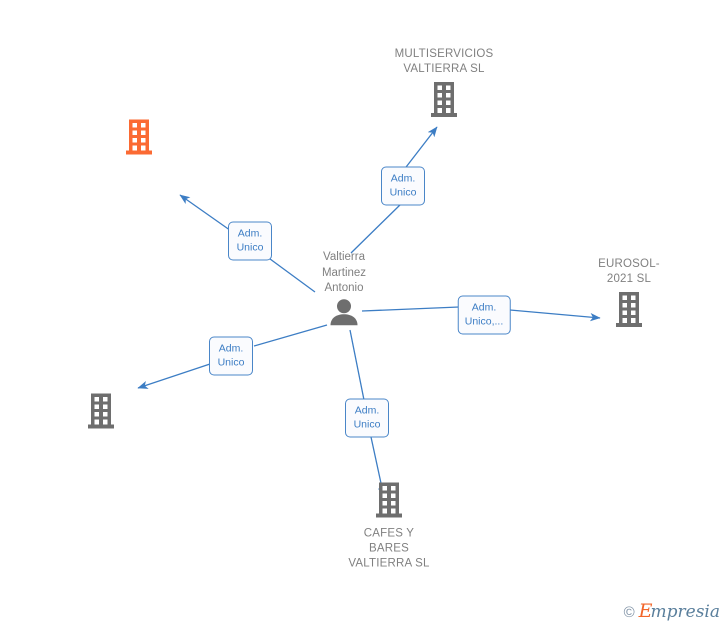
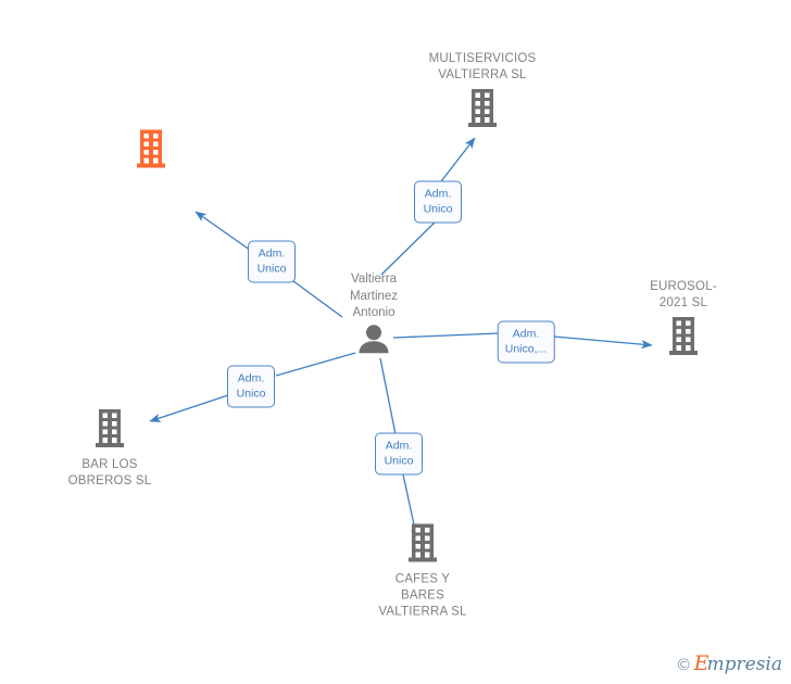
  MULTISERVICIOS
  VALTIERRA SL
  EUROSOL-
  2021 SL
+ BAR LOS
+ OBREROS SL
  CAFES Y
  BARES
  VALTIERRA SL
  Valtierra
  Martinez
  Antonio
  Adm.
  Unico
  Adm.
  Unico
  Adm.
  Unico,...
  Adm.
  Unico
  Adm.
  Unico
  ©
  Empresia
